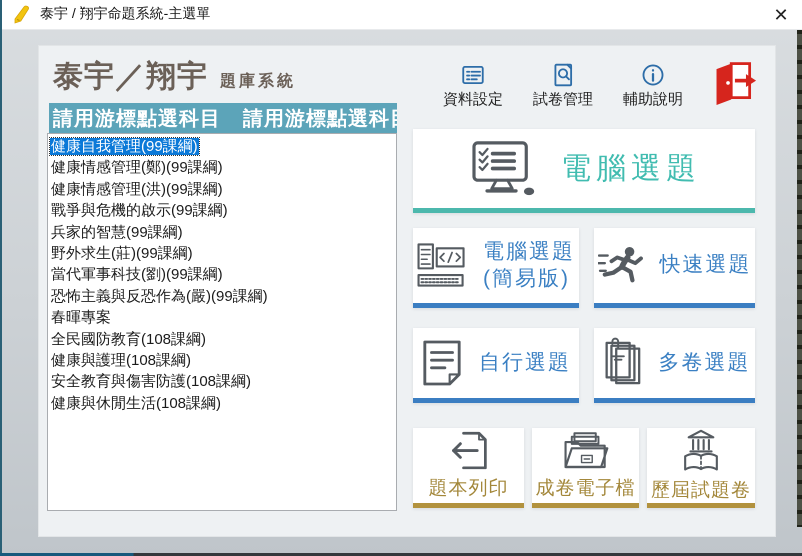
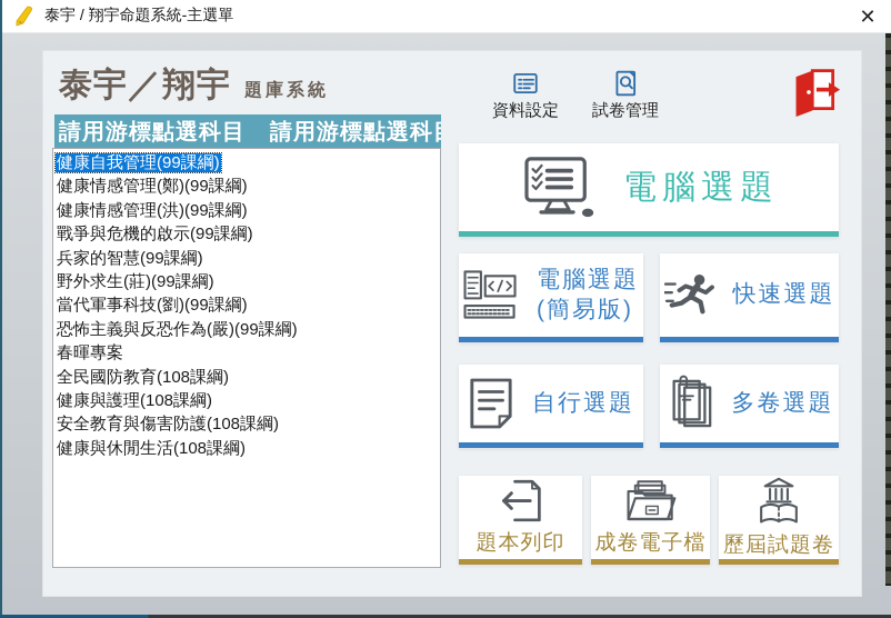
  泰宇 / 翔宇命題系統-主選單
  ✕
  泰宇／翔宇
  題庫系統
  資料設定
  試卷管理
- 輔助說明
  請用游標點選科目
  請用游標點選科
  健康自我管理(99課綱)
  健康情感管理(鄭)(99課綱)
  健康情感管理(洪)(99課綱)
  戰爭與危機的啟示(99課綱)
  兵家的智慧(99課綱)
  野外求生(莊)(99課綱)
  當代軍事科技(劉)(99課綱)
  恐怖主義與反恐作為(嚴)(99課綱)
  春暉專案
  全民國防教育(108課綱)
  健康與護理(108課綱)
  安全教育與傷害防護(108課綱)
  健康與休閒生活(108課綱)
  電腦選題
  電腦選題
  (簡易版)
  快速選題
  自行選題
  多卷選題
  題本列印
  成卷電子檔
  歷屆試題卷
